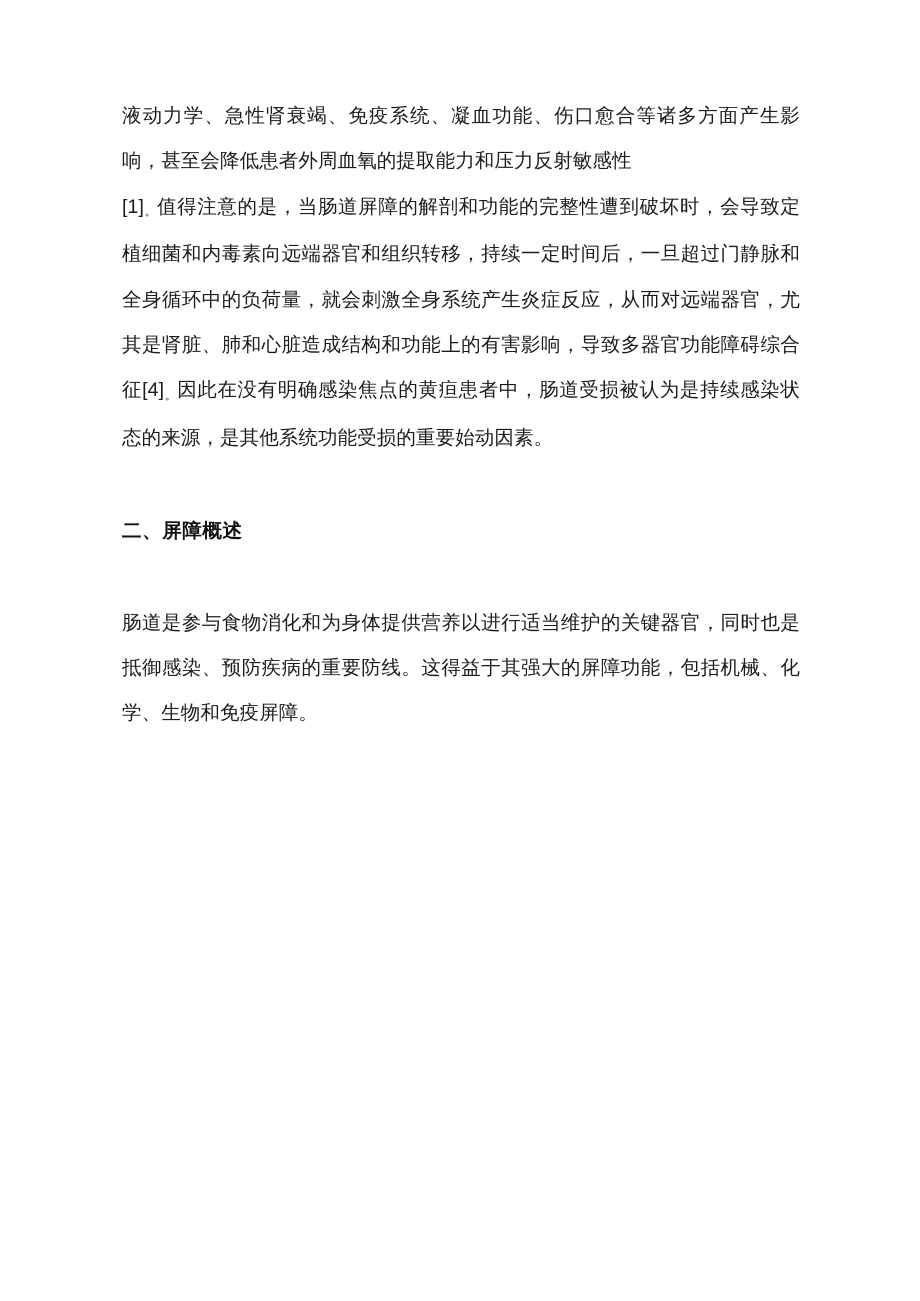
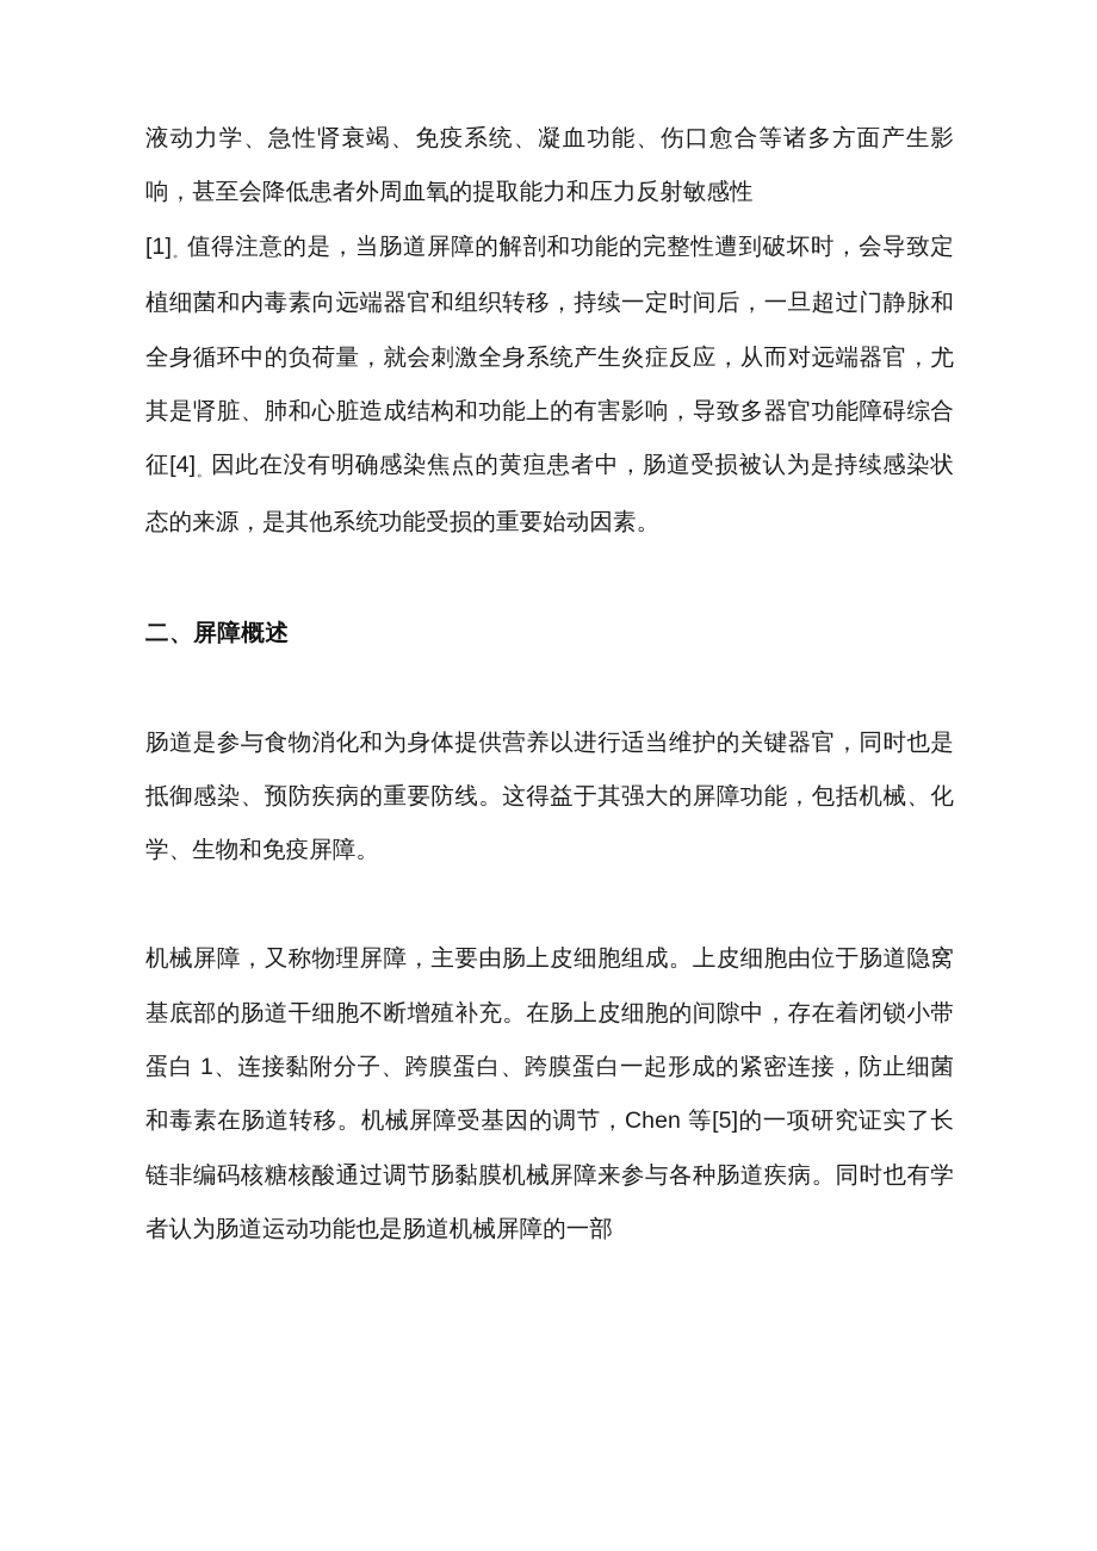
  液动力学、急性肾衰竭、免疫系统、凝血功能、伤口愈合等诸多方面产生影响，甚至会降低患者外周血氧的提取能力和压力反射敏感性
  [1]。值得注意的是，当肠道屏障的解剖和功能的完整性遭到破坏时，会导致定植细菌和内毒素向远端器官和组织转移，持续一定时间后，一旦超过门静脉和全身循环中的负荷量，就会刺激全身系统产生炎症反应，从而对远端器官，尤其是肾脏、肺和心脏造成结构和功能上的有害影响，导致多器官功能障碍综合征[4]。因此在没有明确感染焦点的黄疸患者中，肠道受损被认为是持续感染状态的来源，是其他系统功能受损的重要始动因素。
  二、屏障概述
  肠道是参与食物消化和为身体提供营养以进行适当维护的关键器官，同时也是抵御感染、预防疾病的重要防线。这得益于其强大的屏障功能，包括机械、化学、生物和免疫屏障。
+ 机械屏障，又称物理屏障，主要由肠上皮细胞组成。上皮细胞由位于肠道隐窝基底部的肠道干细胞不断增殖补充。在肠上皮细胞的间隙中，存在着闭锁小带蛋白 1、连接黏附分子、跨膜蛋白、跨膜蛋白一起形成的紧密连接，防止细菌和毒素在肠道转移。机械屏障受基因的调节，Chen 等[5]的一项研究证实了长链非编码核糖核酸通过调节肠黏膜机械屏障来参与各种肠道疾病。同时也有学者认为肠道运动功能也是肠道机械屏障的一部
